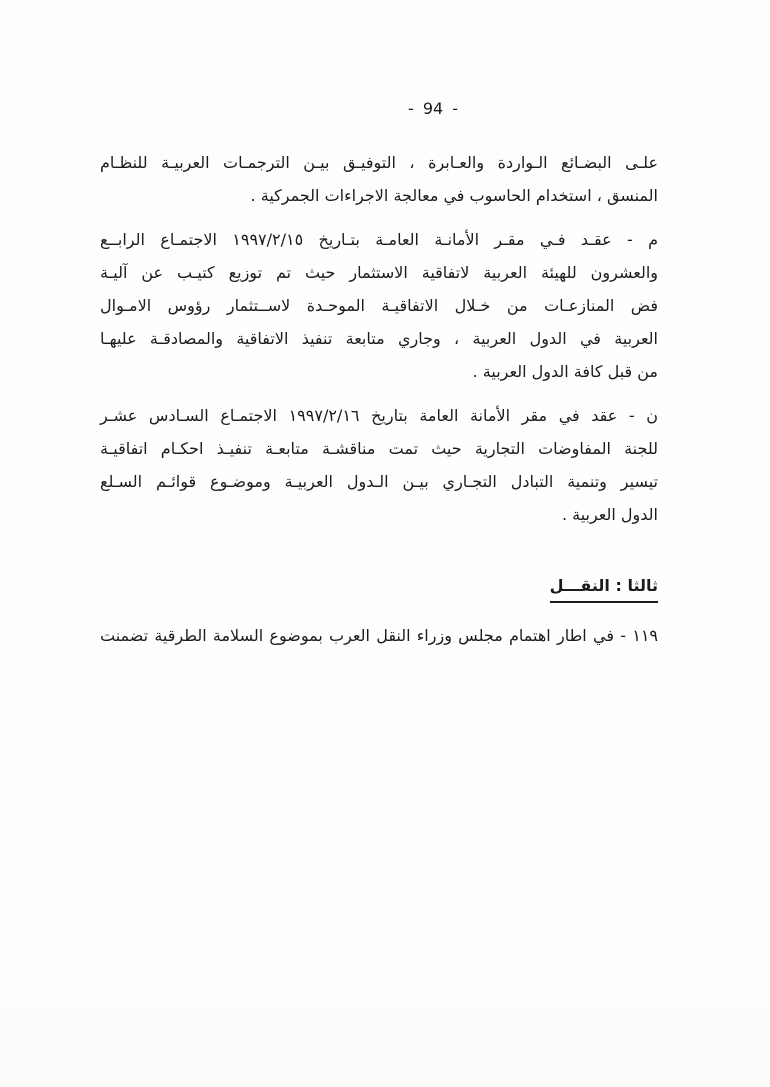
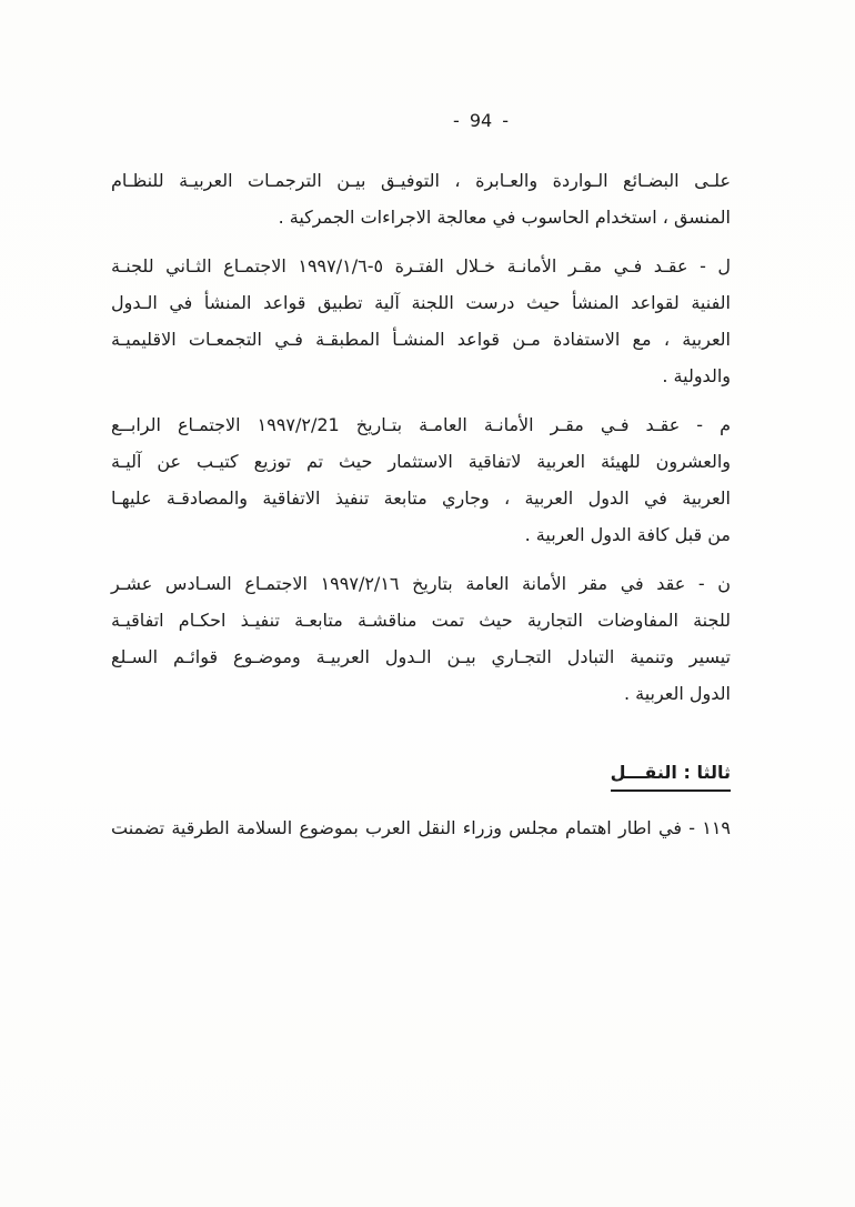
  - 94 -
  علـى البضـائع الـواردة والعـابرة ، التوفيـق بيـن الترجمـات العربيـة للنظـام
  المنسق ، استخدام الحاسوب في معالجة الاجراءات الجمركية .
+ ل - عقـد فـي مقـر الأمانـة خـلال الفتـرة ٥-١٩٩٧/١/٦ الاجتمـاع الثـاني للجنـة
+ الفنية لقواعد المنشأ حيث درست اللجنة آلية تطبيق قواعد المنشأ في الـدول
+ العربية ، مع الاستفادة مـن قواعد المنشـأ المطبقـة فـي التجمعـات الاقليميـة
+ والدولية .
- م - عقـد فـي مقـر الأمانـة العامـة بتـاريخ ١٩٩٧/٢/١٥ الاجتمـاع الرابــع
+ م - عقـد فـي مقـر الأمانـة العامـة بتـاريخ ١٩٩٧/٢/21 الاجتمـاع الرابــع
  والعشرون للهيئة العربية لاتفاقية الاستثمار حيث تم توزيع كتيـب عن آليـة
- فض المنازعـات من خـلال الاتفاقيـة الموحـدة لاســتثمار رؤوس الامـوال
  العربية في الدول العربية ، وجاري متابعة تنفيذ الاتفاقية والمصادقـة عليهـا
  من قبل كافة الدول العربية .
  ن - عقد في مقر الأمانة العامة بتاريخ ١٩٩٧/٢/١٦ الاجتمـاع السـادس عشـر
  للجنة المفاوضات التجارية حيث تمت مناقشـة متابعـة تنفيـذ احكـام اتفاقيـة
  تيسير وتنمية التبادل التجـاري بيـن الـدول العربيـة وموضـوع قوائـم السـلع
  الدول العربية .
  ثالثا : النقـــل
  ١١٩ - في اطار اهتمام مجلس وزراء النقل العرب بموضوع السلامة الطرقية تضمنت
